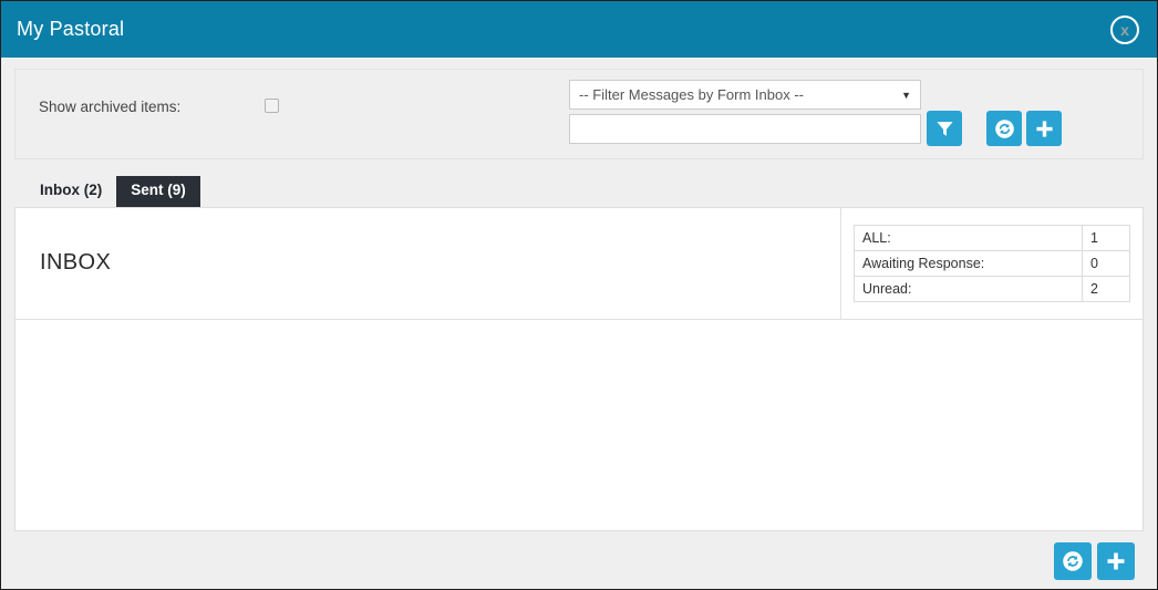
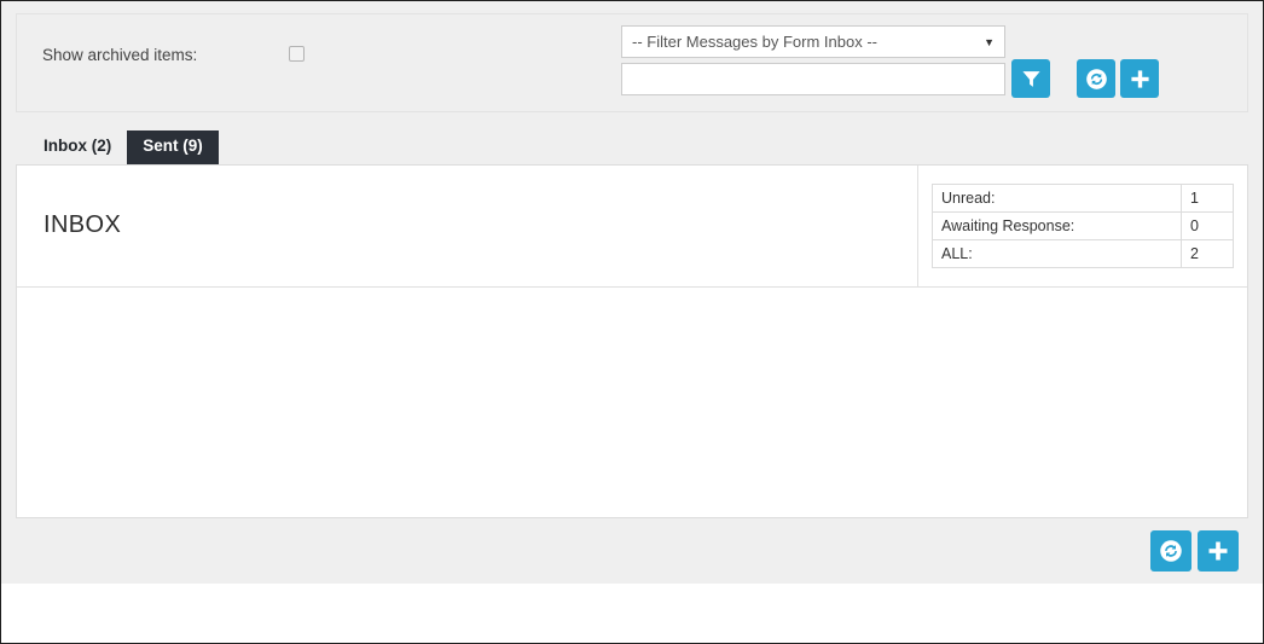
- My Pastoral
- x
  Show archived items:
  -- Filter Messages by Form Inbox --
  ▼
  Inbox (2)
  Sent (9)
  INBOX
- ALL:	1
+ Unread:	1
  Awaiting Response:	0
- Unread:	2
+ ALL:	2
